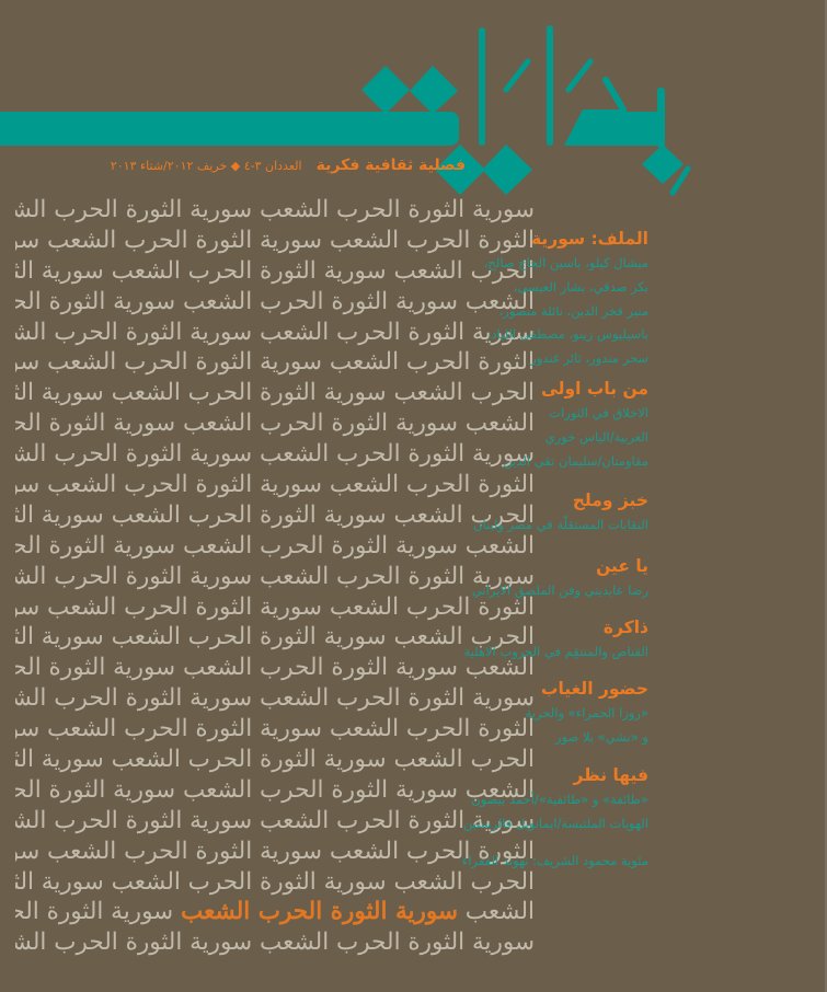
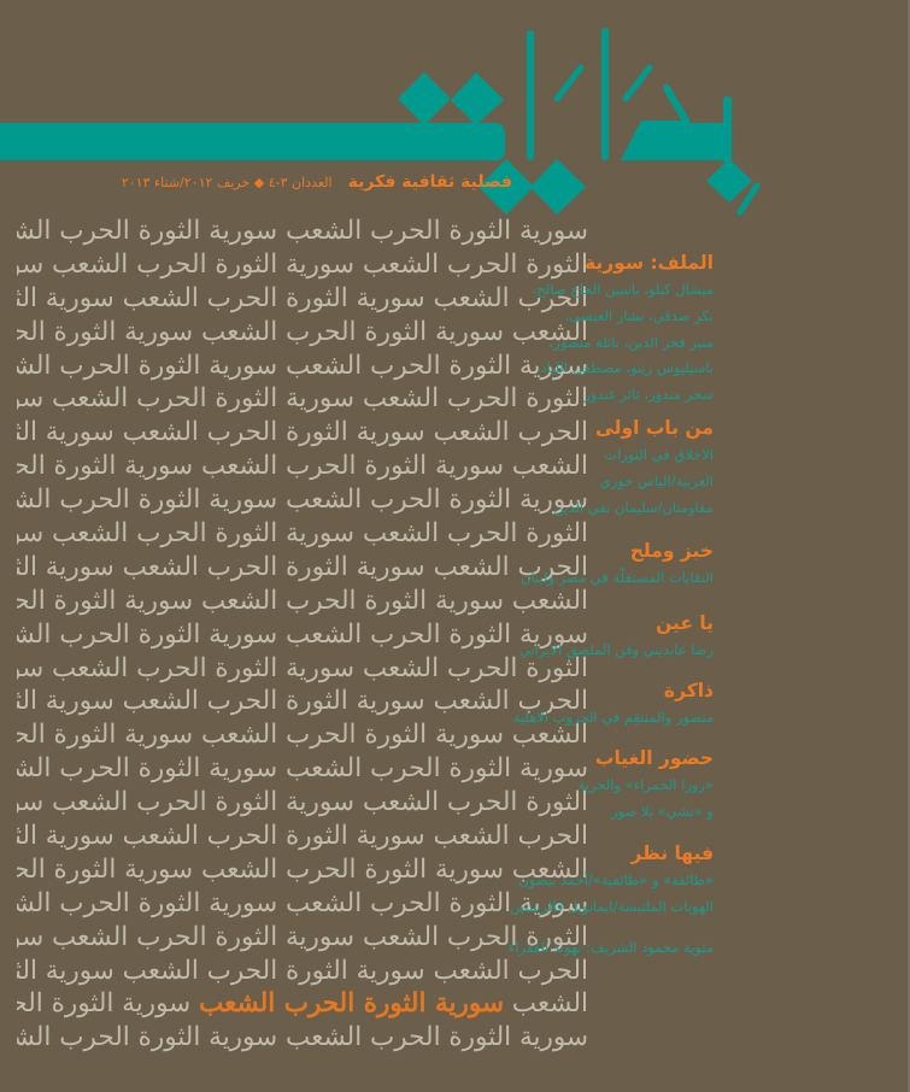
  فصلية ثقافية فكرية العددان ٣-٤ ◆ خريف ٢٠١٢/شتاء ٢٠١٣
  سورية الثورة الحرب الشعب سورية الثورة الحرب الش
  الثورة الحرب الشعب سورية الثورة الحرب الشعب س
  الحرب الشعب سورية الثورة الحرب الشعب سورية الث
  الشعب سورية الثورة الحرب الشعب سورية الثورة الح
  سورية الثورة الحرب الشعب سورية الثورة الحرب الش
  الثورة الحرب الشعب سورية الثورة الحرب الشعب س
  الحرب الشعب سورية الثورة الحرب الشعب سورية الث
  الشعب سورية الثورة الحرب الشعب سورية الثورة الح
  سورية الثورة الحرب الشعب سورية الثورة الحرب الش
  الثورة الحرب الشعب سورية الثورة الحرب الشعب س
  الحرب الشعب سورية الثورة الحرب الشعب سورية الث
  الشعب سورية الثورة الحرب الشعب سورية الثورة الح
  سورية الثورة الحرب الشعب سورية الثورة الحرب الش
  الثورة الحرب الشعب سورية الثورة الحرب الشعب س
  الحرب الشعب سورية الثورة الحرب الشعب سورية الث
  الشعب سورية الثورة الحرب الشعب سورية الثورة الح
  سورية الثورة الحرب الشعب سورية الثورة الحرب الش
  الثورة الحرب الشعب سورية الثورة الحرب الشعب س
  الحرب الشعب سورية الثورة الحرب الشعب سورية الث
  الشعب سورية الثورة الحرب الشعب سورية الثورة الح
  سورية الثورة الحرب الشعب سورية الثورة الحرب الش
  الثورة الحرب الشعب سورية الثورة الحرب الشعب س
  الحرب الشعب سورية الثورة الحرب الشعب سورية الث
  الشعب سورية الثورة الحرب الشعب سورية الثورة الح
  سورية الثورة الحرب الشعب سورية الثورة الحرب الش
  الملف: سورية
  ميشال كيلو، ياسين الحاج صالح،
  بكر صدقي، بشار العيسى،
  منير فخر الدين، نائلة منصور،
  باسيليوس زينو، مصطفى اللباد،
  سحر مندور، ثائر غندور
  من باب اولى
  الاخلاق في الثورات
  العربية/الياس خوري
  مقاومتان/سليمان تقي الدين
  خبز وملح
  النقابات المستقلّة في مصر ولبنان
  يا عين
  رضا عابديني وفن الملصق الايراني
  ذاكرة
- القناص والمنتقِم في الحروب الاهلية
+ منصور والمنتقِم في الحروب الاهلية
  حضور الغياب
  «روزا الحمراء» والحرية
  و «نشي» بلا صور
  فيها نظر
  «طائفة» و «طائفية»/أحمد بيضون
  الهويات الملتبسة/ايمانويل فالرستين
  مئوية محمود الشريف: نهوند القفراء
